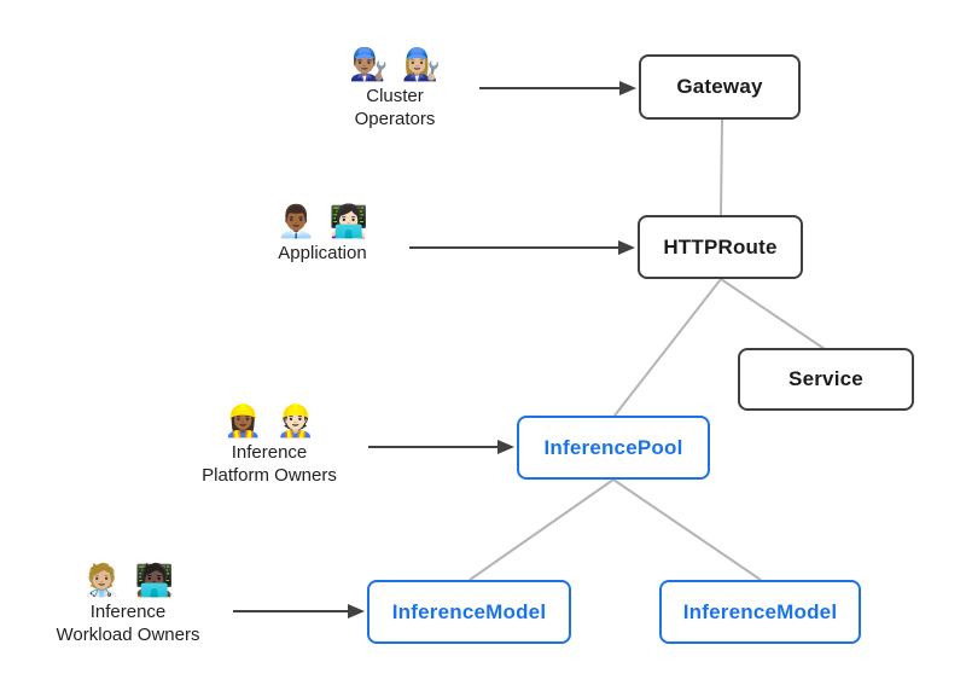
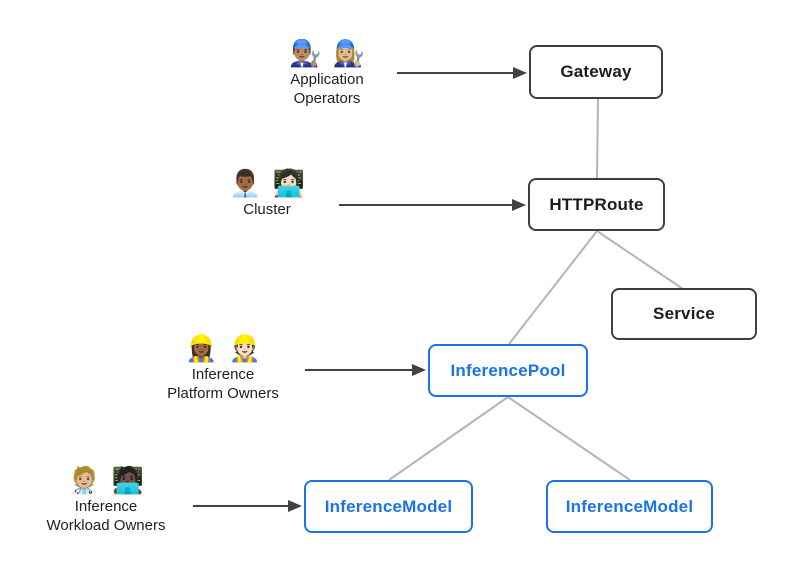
  👨🏽‍🔧 👩🏼‍🔧
- Cluster
+ Application
  Operators
  👨🏾‍💼 👩🏻‍💻
- Application
+ Cluster
  👷🏾‍♀️ 👷🏻
  Inference
  Platform Owners
  🧑🏼‍⚕️ 🧑🏿‍💻
  Inference
  Workload Owners
  Gateway
  HTTPRoute
  Service
  InferencePool
  InferenceModel
  InferenceModel
